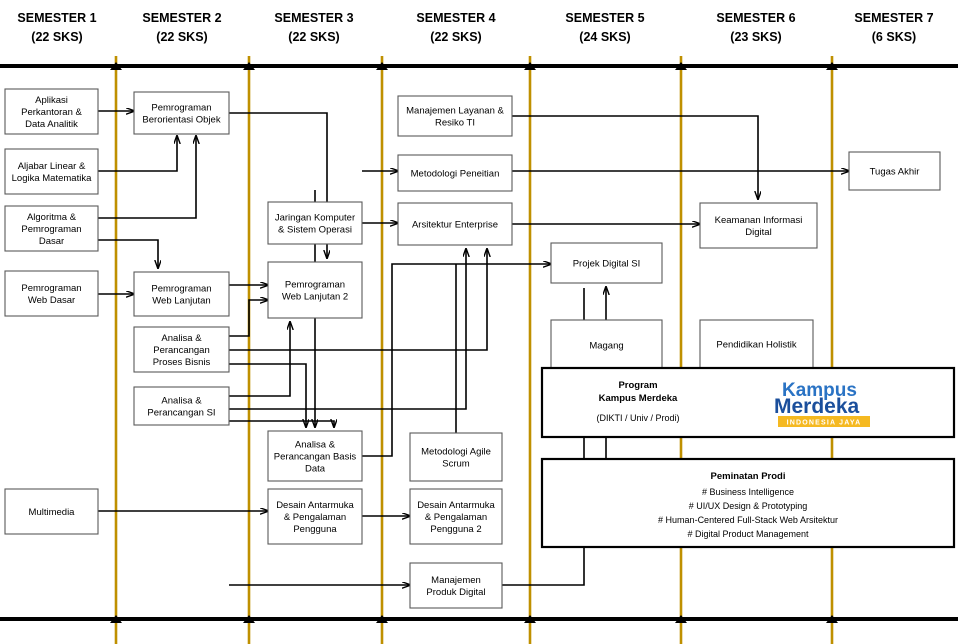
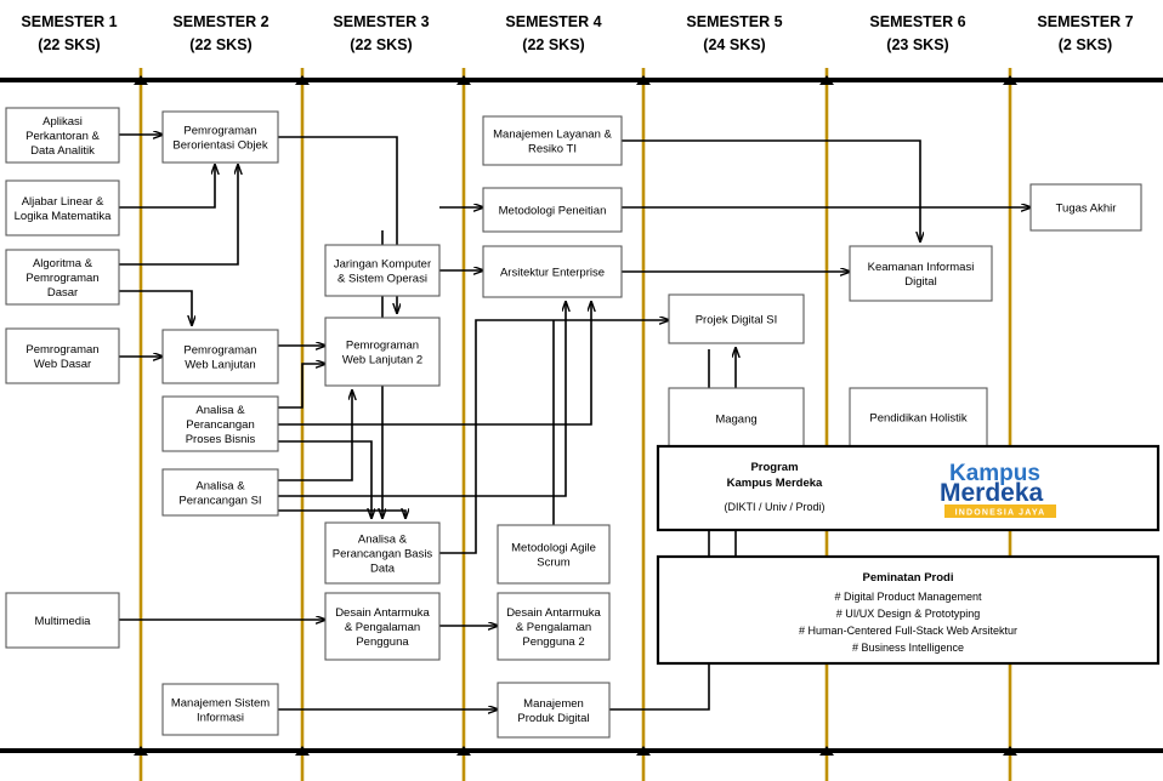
  SEMESTER 1
  (22 SKS)
  SEMESTER 2
  (22 SKS)
  SEMESTER 3
  (22 SKS)
  SEMESTER 4
  (22 SKS)
  SEMESTER 5
  (24 SKS)
  SEMESTER 6
  (23 SKS)
  SEMESTER 7
- (6 SKS)
+ (2 SKS)
  Aplikasi
  Perkantoran &
  Data Analitik
  Aljabar Linear &
  Logika Matematika
  Algoritma &
  Pemrograman
  Dasar
  Pemrograman
  Web Dasar
  Multimedia
  Pemrograman
  Berorientasi Objek
  Pemrograman
  Web Lanjutan
  Analisa &
  Perancangan
  Proses Bisnis
  Analisa &
  Perancangan SI
+ Manajemen Sistem
+ Informasi
  Jaringan Komputer
  & Sistem Operasi
  Pemrograman
  Web Lanjutan 2
  Analisa &
  Perancangan Basis
  Data
  Desain Antarmuka
  & Pengalaman
  Pengguna
  Manajemen Layanan &
  Resiko TI
  Metodologi Peneitian
  Arsitektur Enterprise
  Metodologi Agile
  Scrum
  Desain Antarmuka
  & Pengalaman
  Pengguna 2
  Manajemen
  Produk Digital
  Projek Digital SI
  Magang
  Keamanan Informasi
  Digital
  Pendidikan Holistik
  Tugas Akhir
  Program
  Kampus Merdeka
  (DIKTI / Univ / Prodi)
  Kampus
  Merdeka
  Peminatan Prodi
- # Business Intelligence
+ # Digital Product Management
  # UI/UX Design & Prototyping
  # Human-Centered Full-Stack Web Arsitektur
- # Digital Product Management
+ # Business Intelligence
